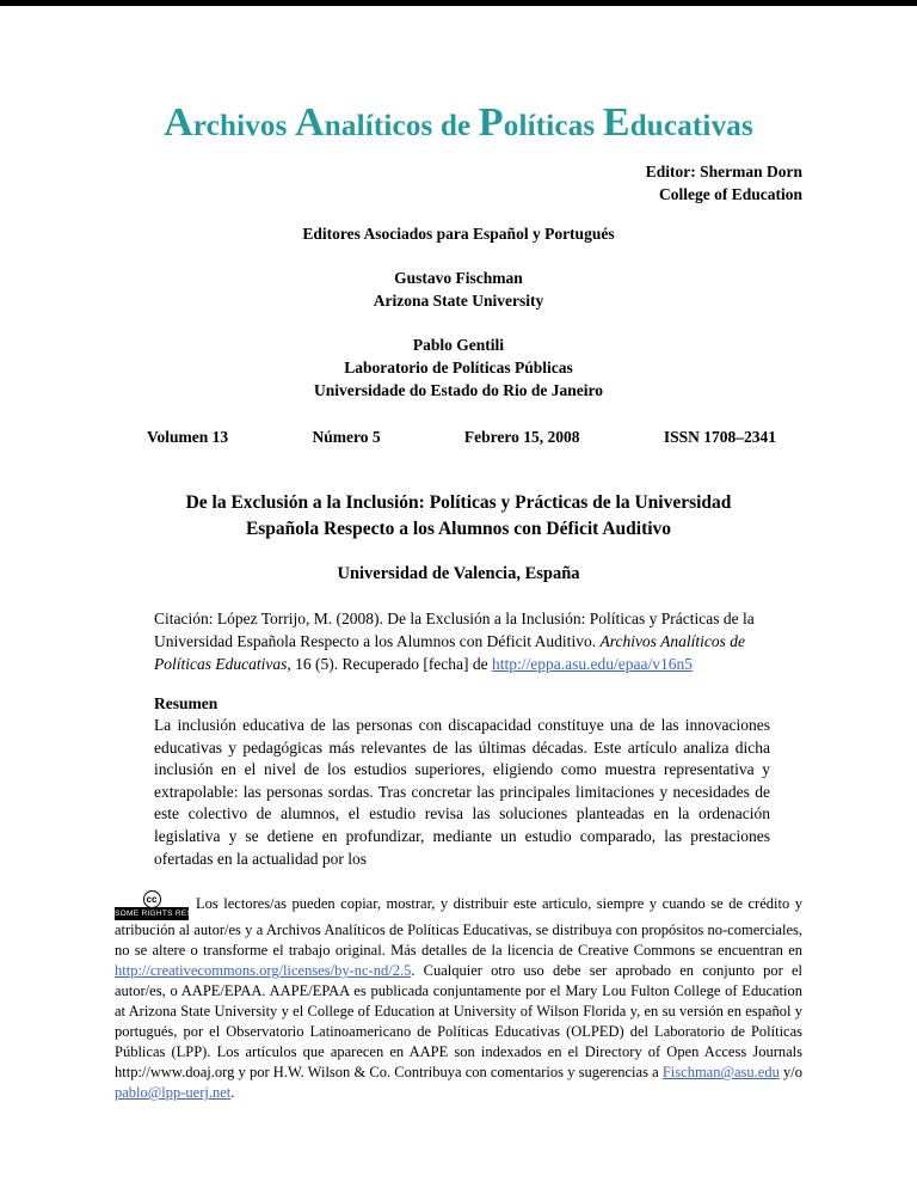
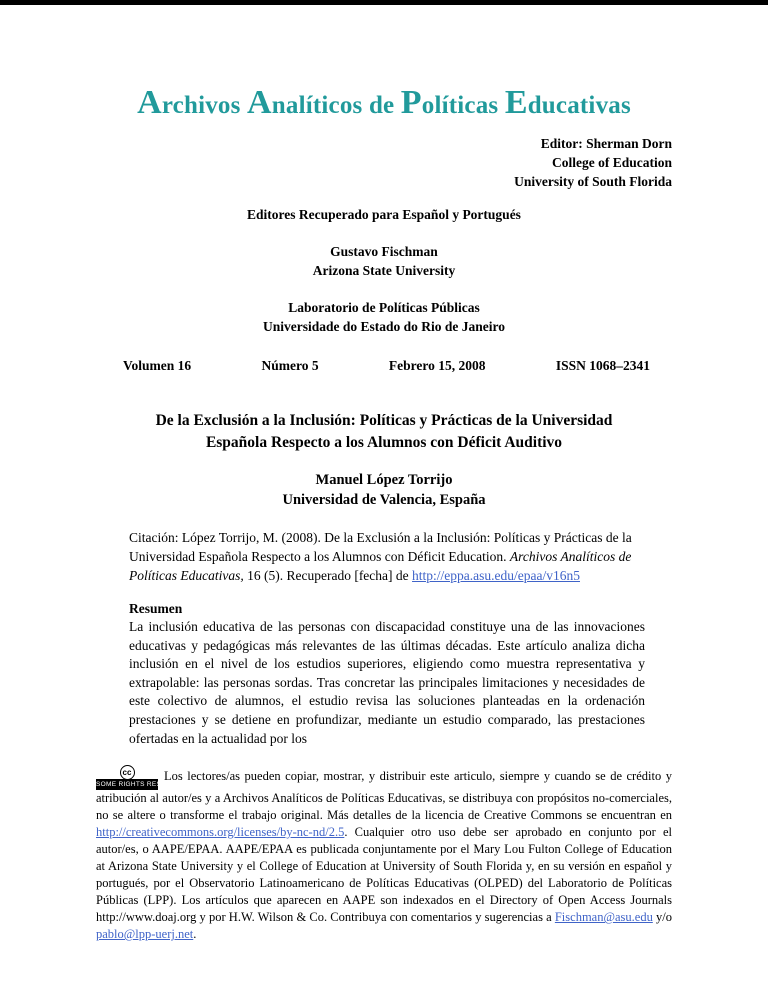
  Archivos Analíticos de Políticas Educativas
  Editor: Sherman Dorn
  College of Education
+ University of South Florida
- Editores Asociados para Español y Portugués
+ Editores Recuperado para Español y Portugués
  Gustavo Fischman
  Arizona State University
- Pablo Gentili
  Laboratorio de Políticas Públicas
  Universidade do Estado do Rio de Janeiro
- Volumen 13
+ Volumen 16
  Número 5
  Febrero 15, 2008
- ISSN 1708–2341
+ ISSN 1068–2341
  De la Exclusión a la Inclusión: Políticas y Prácticas de la Universidad
  Española Respecto a los Alumnos con Déficit Auditivo
+ Manuel López Torrijo
  Universidad de Valencia, España
- Citación: López Torrijo, M. (2008). De la Exclusión a la Inclusión: Políticas y Prácticas de la Universidad Española Respecto a los Alumnos con Déficit Auditivo. Archivos Analíticos de Políticas Educativas, 16 (5). Recuperado [fecha] de http://eppa.asu.edu/epaa/v16n5
+ Citación: López Torrijo, M. (2008). De la Exclusión a la Inclusión: Políticas y Prácticas de la Universidad Española Respecto a los Alumnos con Déficit Education. Archivos Analíticos de Políticas Educativas, 16 (5). Recuperado [fecha] de http://eppa.asu.edu/epaa/v16n5
  Resumen
- La inclusión educativa de las personas con discapacidad constituye una de las innovaciones educativas y pedagógicas más relevantes de las últimas décadas. Este artículo analiza dicha inclusión en el nivel de los estudios superiores, eligiendo como muestra representativa y extrapolable: las personas sordas. Tras concretar las principales limitaciones y necesidades de este colectivo de alumnos, el estudio revisa las soluciones planteadas en la ordenación legislativa y se detiene en profundizar, mediante un estudio comparado, las prestaciones ofertadas en la actualidad por los
+ La inclusión educativa de las personas con discapacidad constituye una de las innovaciones educativas y pedagógicas más relevantes de las últimas décadas. Este artículo analiza dicha inclusión en el nivel de los estudios superiores, eligiendo como muestra representativa y extrapolable: las personas sordas. Tras concretar las principales limitaciones y necesidades de este colectivo de alumnos, el estudio revisa las soluciones planteadas en la ordenación prestaciones y se detiene en profundizar, mediante un estudio comparado, las prestaciones ofertadas en la actualidad por los
  cc
- Los lectores/as pueden copiar, mostrar, y distribuir este articulo, siempre y cuando se de crédito y atribución al autor/es y a Archivos Analíticos de Políticas Educativas, se distribuya con propósitos no-comerciales, no se altere o transforme el trabajo original. Más detalles de la licencia de Creative Commons se encuentran en http://creativecommons.org/licenses/by-nc-nd/2.5. Cualquier otro uso debe ser aprobado en conjunto por el autor/es, o AAPE/EPAA. AAPE/EPAA es publicada conjuntamente por el Mary Lou Fulton College of Education at Arizona State University y el College of Education at University of Wilson Florida y, en su versión en español y portugués, por el Observatorio Latinoamericano de Políticas Educativas (OLPED) del Laboratorio de Políticas Públicas (LPP). Los artículos que aparecen en AAPE son indexados en el Directory of Open Access Journals http://www.doaj.org y por H.W. Wilson & Co. Contribuya con comentarios y sugerencias a Fischman@asu.edu y/o pablo@lpp-uerj.net.
+ Los lectores/as pueden copiar, mostrar, y distribuir este articulo, siempre y cuando se de crédito y atribución al autor/es y a Archivos Analíticos de Políticas Educativas, se distribuya con propósitos no-comerciales, no se altere o transforme el trabajo original. Más detalles de la licencia de Creative Commons se encuentran en http://creativecommons.org/licenses/by-nc-nd/2.5. Cualquier otro uso debe ser aprobado en conjunto por el autor/es, o AAPE/EPAA. AAPE/EPAA es publicada conjuntamente por el Mary Lou Fulton College of Education at Arizona State University y el College of Education at University of South Florida y, en su versión en español y portugués, por el Observatorio Latinoamericano de Políticas Educativas (OLPED) del Laboratorio de Políticas Públicas (LPP). Los artículos que aparecen en AAPE son indexados en el Directory of Open Access Journals http://www.doaj.org y por H.W. Wilson & Co. Contribuya con comentarios y sugerencias a Fischman@asu.edu y/o pablo@lpp-uerj.net.
